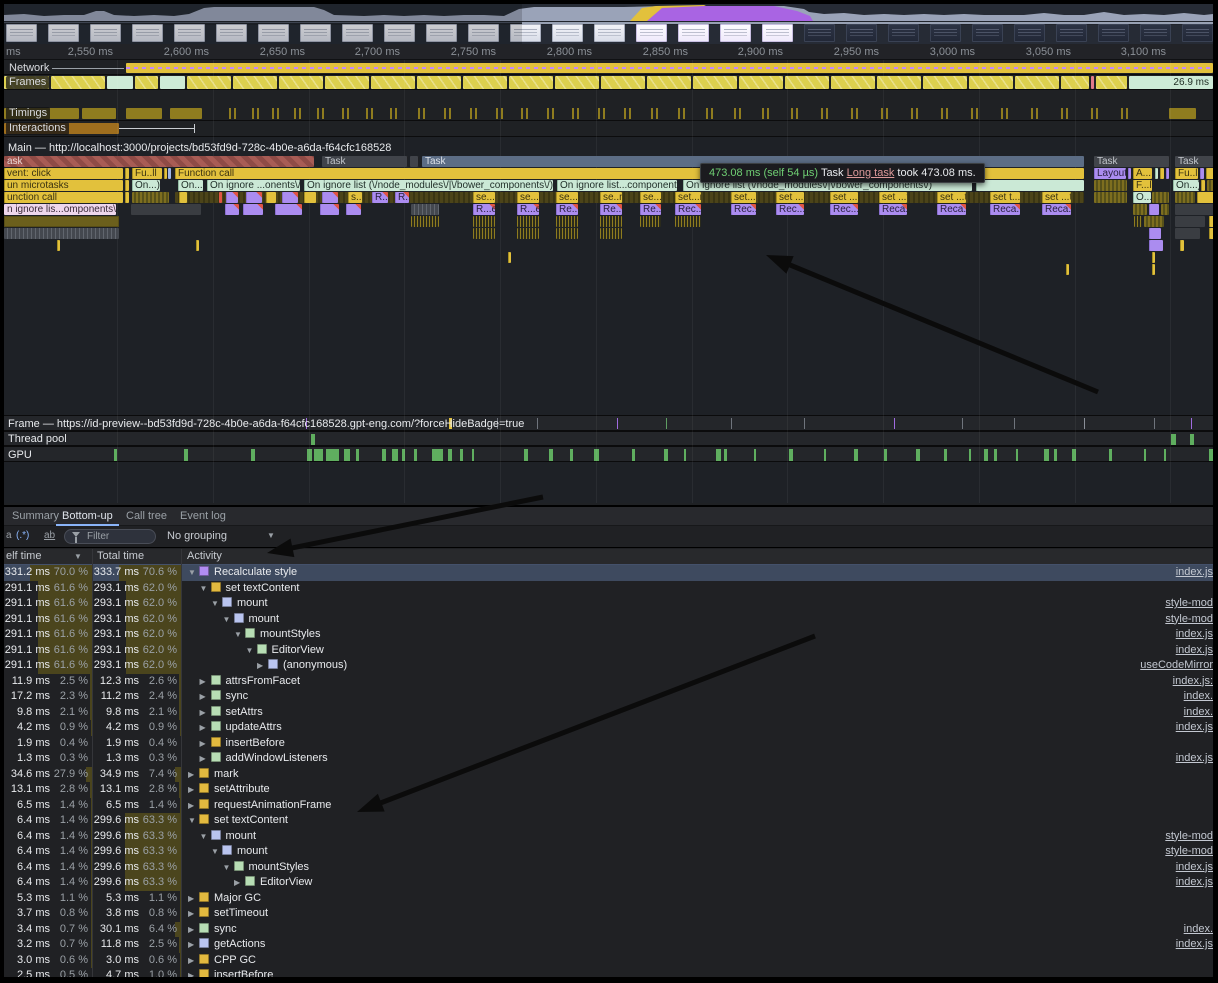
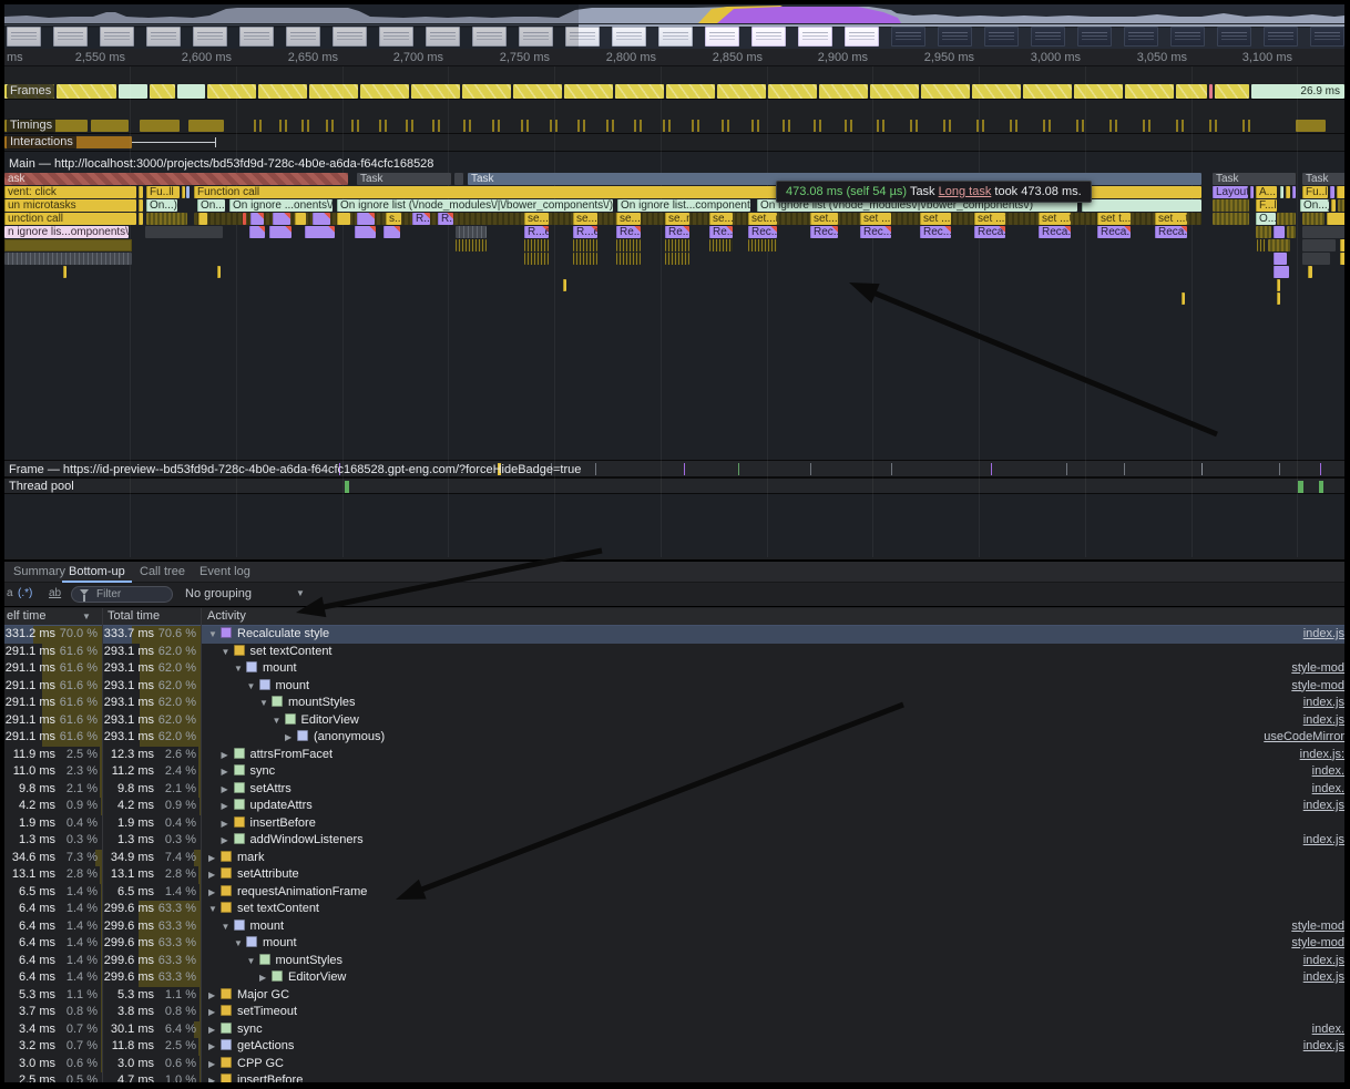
  ms
  2,550 ms
  2,600 ms
  2,650 ms
  2,700 ms
  2,750 ms
  2,800 ms
  2,850 ms
  2,900 ms
  2,950 ms
  3,000 ms
  3,050 ms
  3,100 ms
- Network
  Frames
  26.9 ms
  Timings
  Interactions
  Main — http://localhost:3000/projects/bd53fd9d-728c-4b0e-a6da-f64cfc168528
  ask
  Task
  Task
  Task
  Task
  vent: click
  Fu..ll
  Function call
  Layout
  A...
  Fu..l
  un microtasks
  On...)
  On...
  On ignore ...onents\/
  On ignore list (\/node_modules\/|\/bower_components\/)
  On ignore list...component
  On ignore list (\/node_modules\/|\/bower_components\/)
  F...l
  On...
  unction call
  R..
  se...
  se...
  se...
  se..n
  se...
  set...
  set...
  set ...t
  set ...t
  O...
  n ignore lis...omponents\
  R...e
  R...e
  473.08 ms (self 54 µs) Task Long task took 473.08 ms.
  Frame — https://id-preview--bd53fd9d-728c-4b0e-a6da-f64cfc168528.gpt-eng.com/?forceHideBadge=true
  Thread pool
- GPU
  Summary
  Bottom-up
  Call tree
  Event log
  a
  (.*)
  ab
  Filter
  No grouping
  ▼
  elf time
  ▼
  Total time
  Activity
  331.2 ms
  70.0 %
  333.7 ms
  70.6 %
  ▼ Recalculate style
  index.js
  291.1 ms
  61.6 %
  293.1 ms
  62.0 %
  ▼ set textContent
  291.1 ms
  61.6 %
  293.1 ms
  62.0 %
  ▼ mount
  style-mod
  291.1 ms
  61.6 %
  293.1 ms
  62.0 %
  ▼ mount
  style-mod
  291.1 ms
  61.6 %
  293.1 ms
  62.0 %
  ▼ mountStyles
  index.js
  291.1 ms
  61.6 %
  293.1 ms
  62.0 %
  ▼ EditorView
  index.js
  291.1 ms
  61.6 %
  293.1 ms
  62.0 %
  ▶ (anonymous)
  useCodeMirror
  11.9 ms
  2.5 %
  12.3 ms
  2.6 %
  ▶ attrsFromFacet
  index.js:
- 17.2 ms
+ 11.0 ms
  2.3 %
  11.2 ms
  2.4 %
  ▶ sync
  index.
  9.8 ms
  2.1 %
  9.8 ms
  2.1 %
  ▶ setAttrs
  index.
  4.2 ms
  0.9 %
  4.2 ms
  0.9 %
  ▶ updateAttrs
  index.js
  1.9 ms
  0.4 %
  1.9 ms
  0.4 %
  ▶ insertBefore
  1.3 ms
  0.3 %
  1.3 ms
  0.3 %
  ▶ addWindowListeners
  index.js
  34.6 ms
- 27.9 %
+ 7.3 %
  34.9 ms
  7.4 %
  ▶ mark
  13.1 ms
  2.8 %
  13.1 ms
  2.8 %
  ▶ setAttribute
  6.5 ms
  1.4 %
  6.5 ms
  1.4 %
  ▶ requestAnimationFrame
  6.4 ms
  1.4 %
  299.6 ms
  63.3 %
  ▼ set textContent
  6.4 ms
  1.4 %
  299.6 ms
  63.3 %
  ▼ mount
  style-mod
  6.4 ms
  1.4 %
  299.6 ms
  63.3 %
  ▼ mount
  style-mod
  6.4 ms
  1.4 %
  299.6 ms
  63.3 %
  ▼ mountStyles
  index.js
  6.4 ms
  1.4 %
  299.6 ms
  63.3 %
  ▶ EditorView
  index.js
  5.3 ms
  1.1 %
  5.3 ms
  1.1 %
  ▶ Major GC
  3.7 ms
  0.8 %
  3.8 ms
  0.8 %
  ▶ setTimeout
  3.4 ms
  0.7 %
  30.1 ms
  6.4 %
  ▶ sync
  index.
  3.2 ms
  0.7 %
  11.8 ms
  2.5 %
  ▶ getActions
  index.js
  3.0 ms
  0.6 %
  3.0 ms
  0.6 %
  ▶ CPP GC
  2.5 ms
  0.5 %
  4.7 ms
  1.0 %
  ▶ insertBefore
